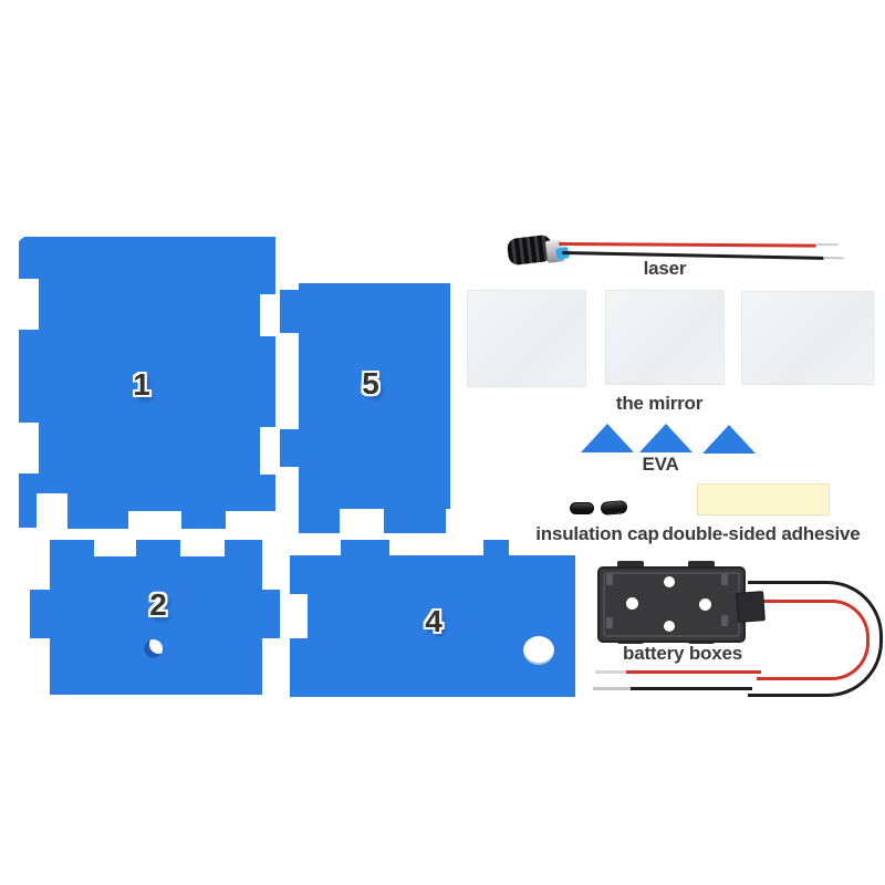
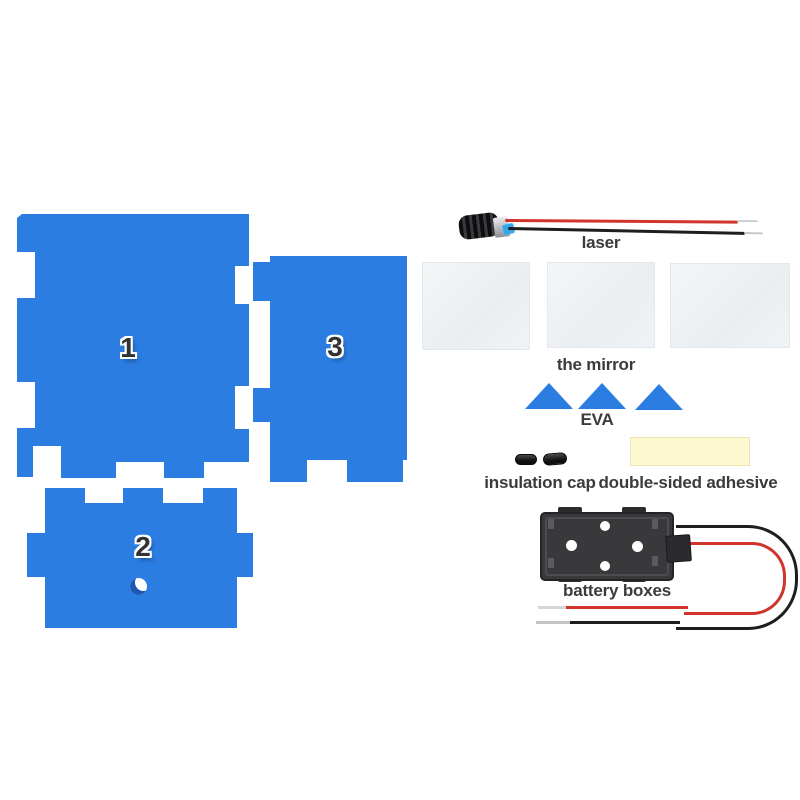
  1
- 5
+ 3
  2
- 4
  laser
  the mirror
  EVA
  insulation cap
  double-sided adhesive
  battery boxes
